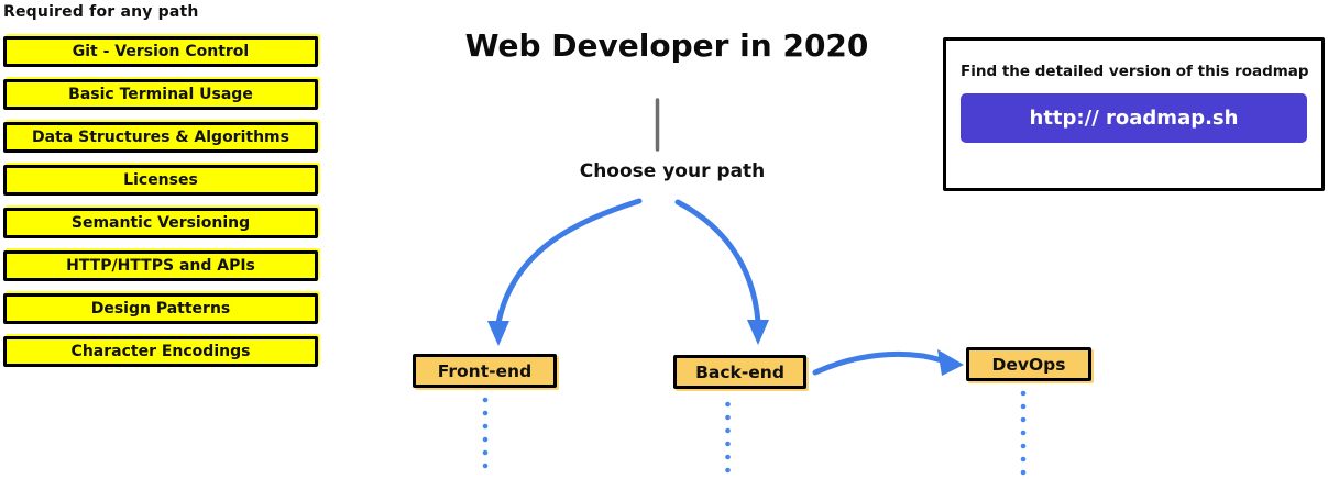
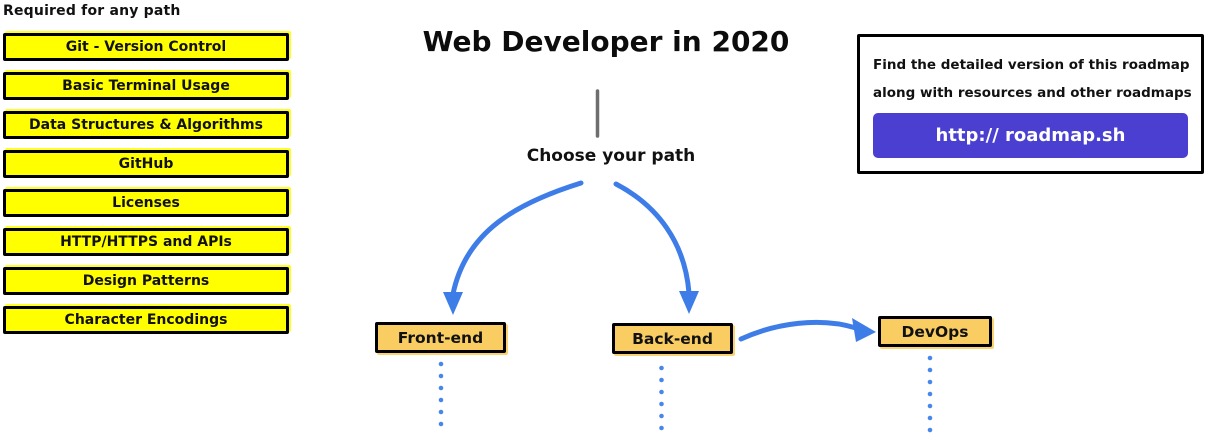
  Required for any path
  Git - Version Control
  Basic Terminal Usage
  Data Structures & Algorithms
+ GitHub
  Licenses
- Semantic Versioning
  HTTP/HTTPS and APIs
  Design Patterns
  Character Encodings
  Web Developer in 2020
  Choose your path
  Front-end
  Back-end
  DevOps
  Find the detailed version of this roadmap
+ along with resources and other roadmaps
  http:// roadmap.sh
